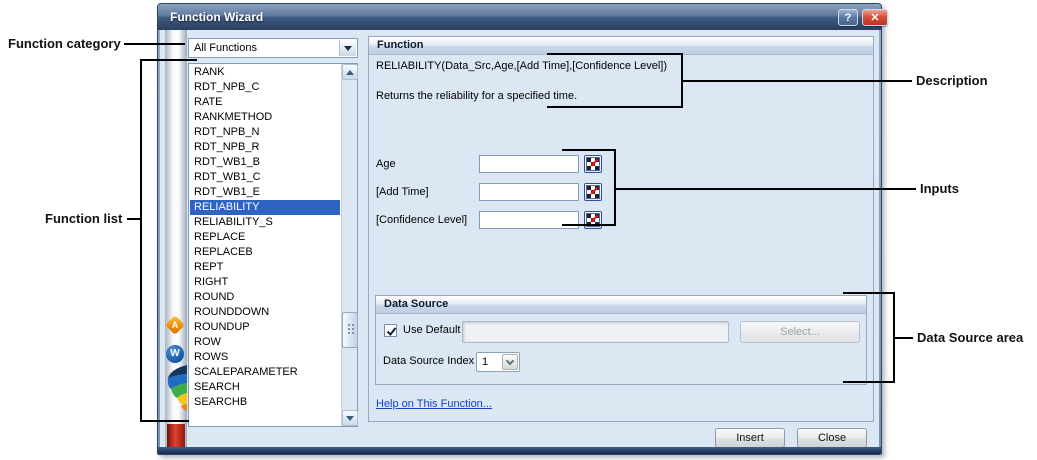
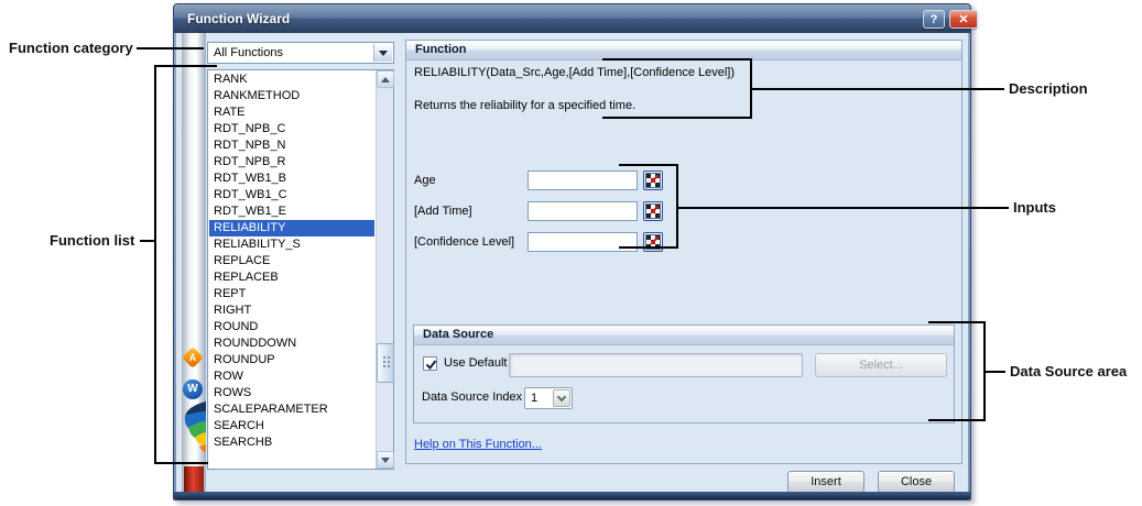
  Function Wizard
  ?
  ✕
  W
  All Functions
  RANK
- RDT_NPB_C
+ RANKMETHOD
  RATE
- RANKMETHOD
+ RDT_NPB_C
  RDT_NPB_N
  RDT_NPB_R
  RDT_WB1_B
  RDT_WB1_C
  RDT_WB1_E
  RELIABILITY
  RELIABILITY_S
  REPLACE
  REPLACEB
  REPT
  RIGHT
  ROUND
  ROUNDDOWN
  ROUNDUP
  ROW
  ROWS
  SCALEPARAMETER
  SEARCH
  SEARCHB
  Function
  RELIABILITY(Data_Src,Age,[Add Time],[Confidence Level])
  Returns the reliability for a specified time.
  Age
  [Add Time]
  [Confidence Level]
  Data Source
  Use Default
  Select...
  Data Source Index
  1
  Help on This Function...
  Insert
  Close
  Function category
  Function list
  Description
  Inputs
  Data Source area
